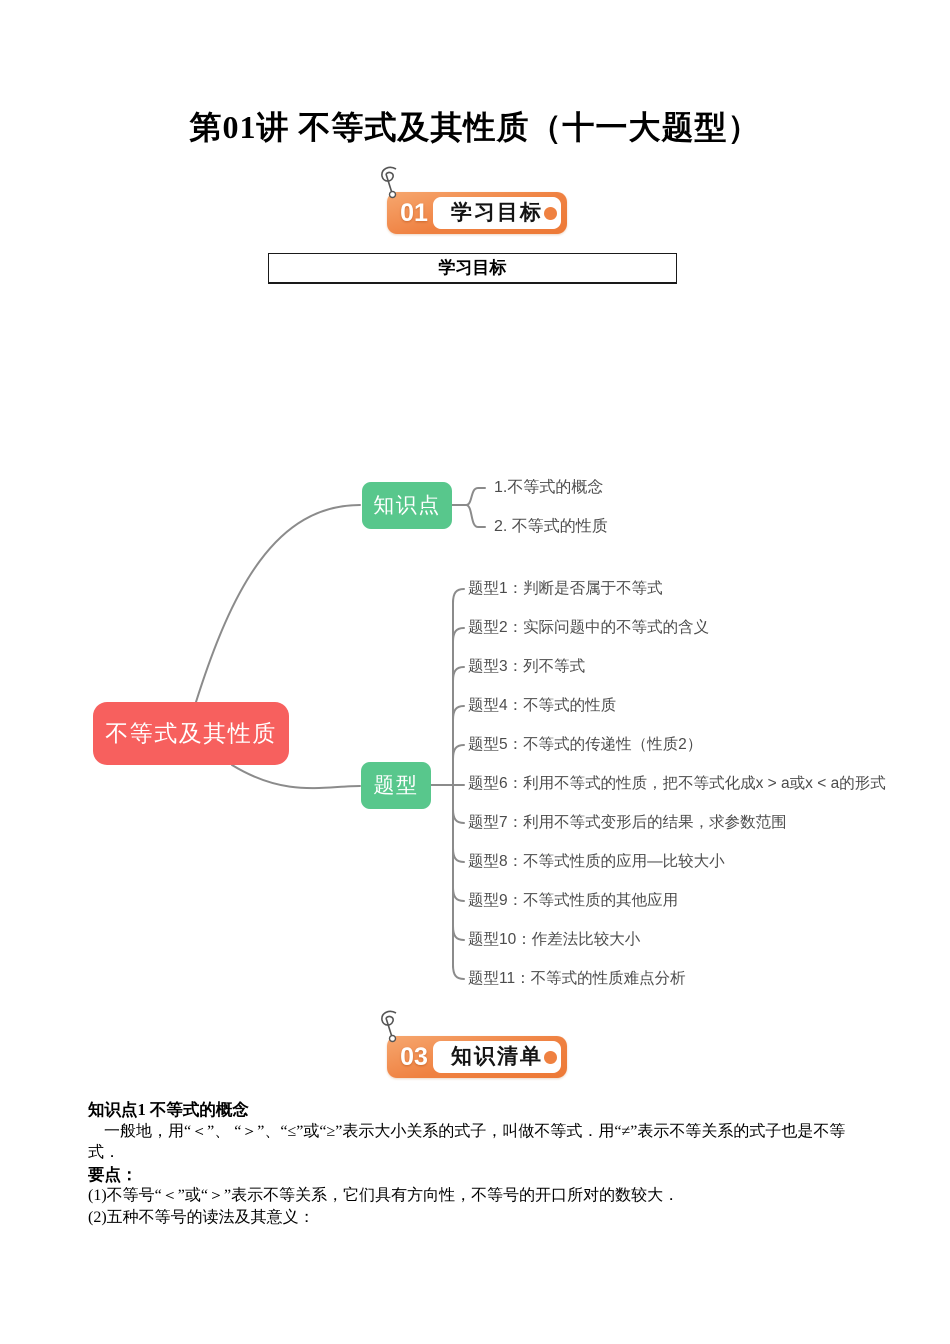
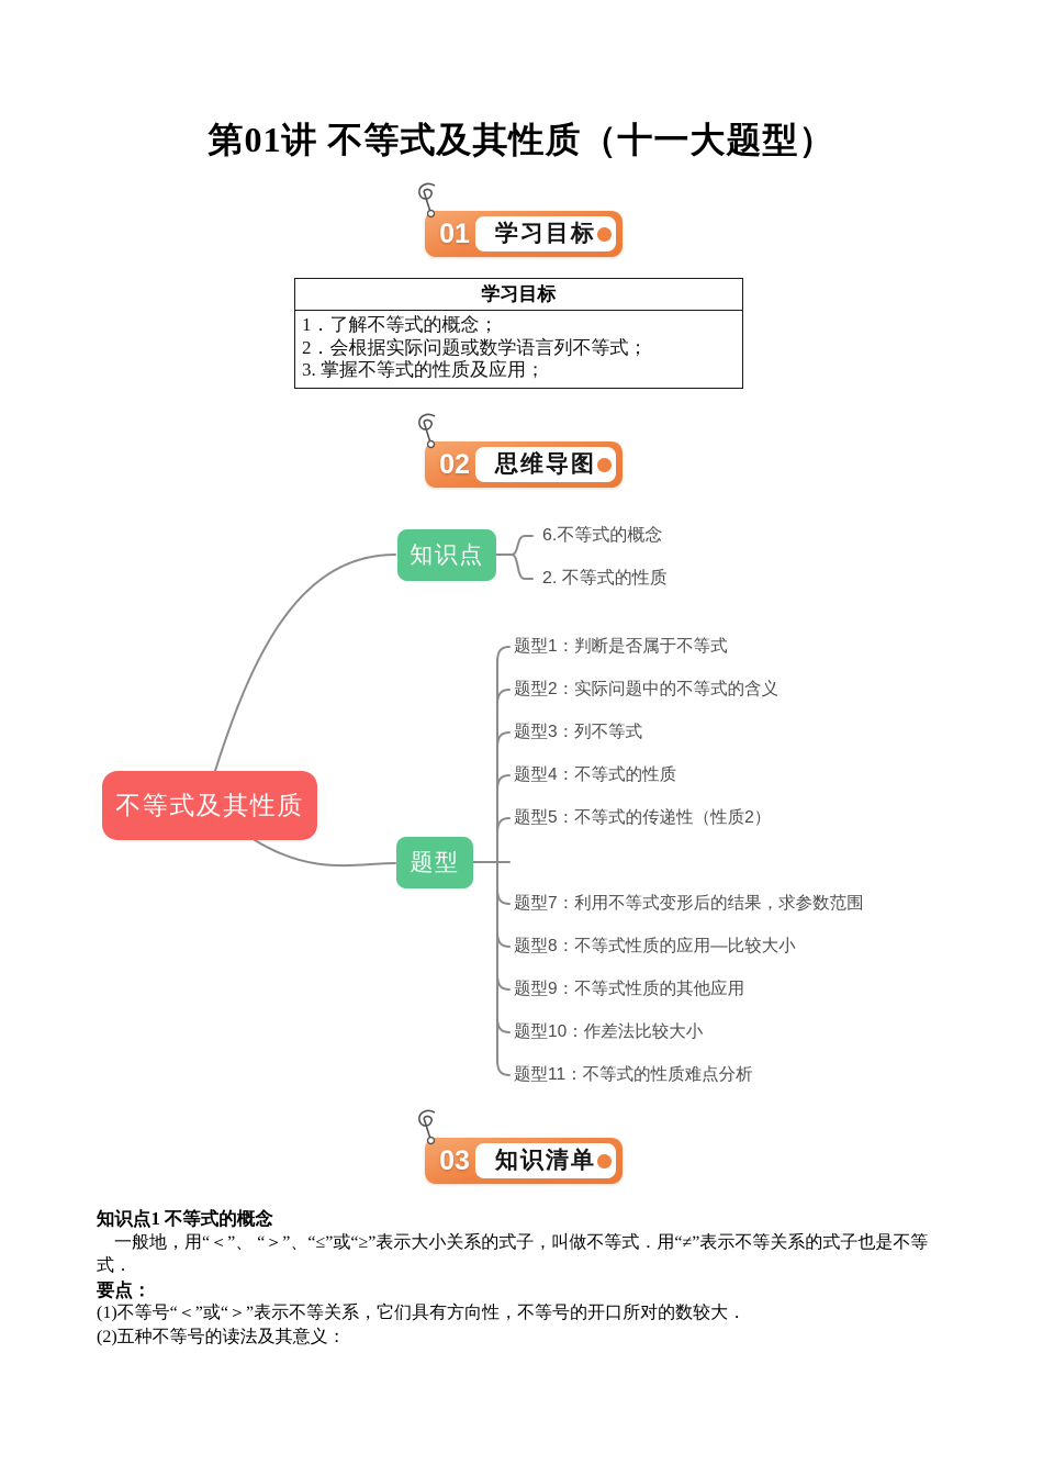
  第01讲 不等式及其性质（十一大题型）
  01
  学习目标
  学习目标
+ 1．了解不等式的概念；
+ 2．会根据实际问题或数学语言列不等式；
+ 3. 掌握不等式的性质及应用；
+ 02
+ 思维导图
  知识点
  不等式及其性质
  题型
- 1.不等式的概念
+ 6.不等式的概念
  2. 不等式的性质
  题型1：判断是否属于不等式
  题型2：实际问题中的不等式的含义
  题型3：列不等式
  题型4：不等式的性质
  题型5：不等式的传递性（性质2）
- 题型6：利用不等式的性质，把不等式化成x > a或x < a的形式
  题型7：利用不等式变形后的结果，求参数范围
  题型8：不等式性质的应用—比较大小
  题型9：不等式性质的其他应用
  题型10：作差法比较大小
  题型11：不等式的性质难点分析
  03
  知识清单
  知识点1 不等式的概念
  一般地，用“＜”、 “＞”、“≤”或“≥”表示大小关系的式子，叫做不等式．用“≠”表示不等关系的式子也是不等式．
  要点：
  (1)不等号“＜”或“＞”表示不等关系，它们具有方向性，不等号的开口所对的数较大．
  (2)五种不等号的读法及其意义：
